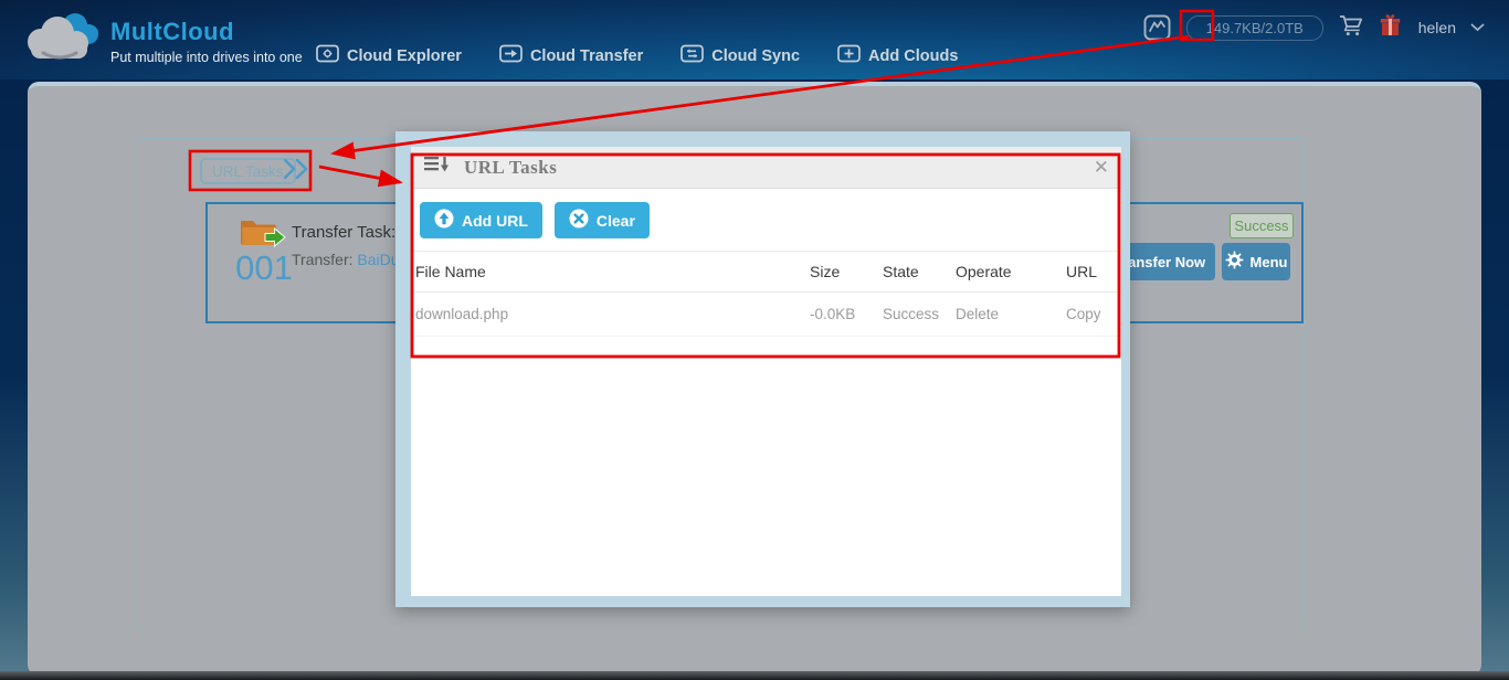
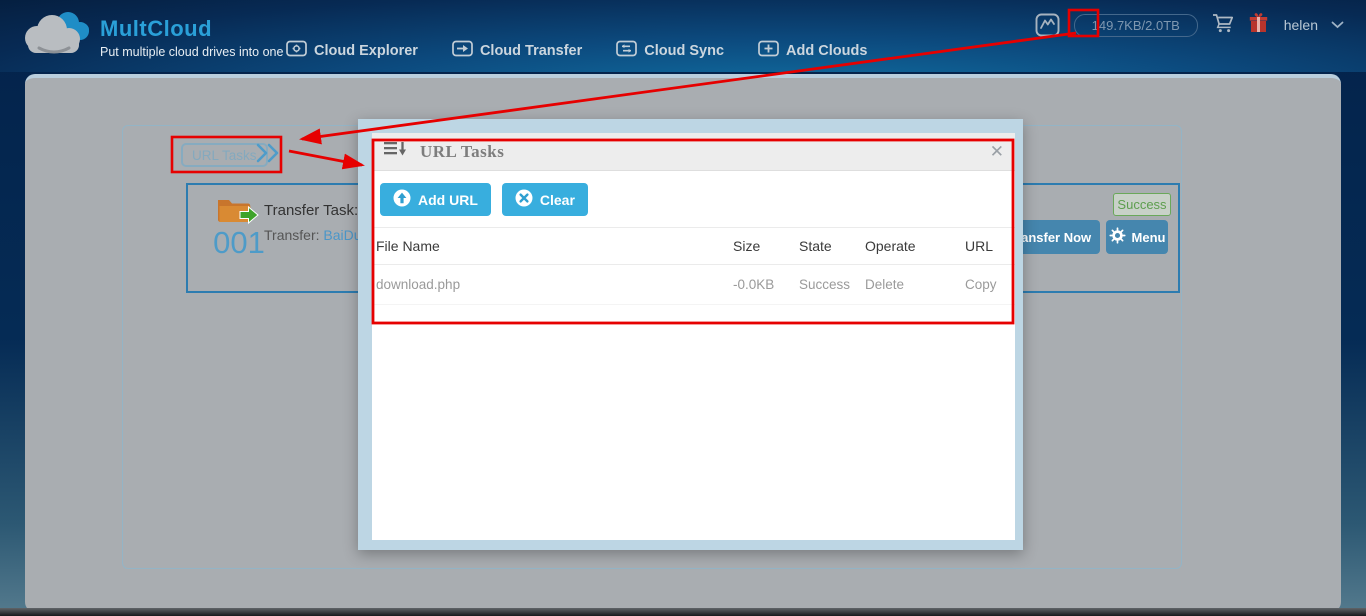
  MultCloud
- Put multiple into drives into one
+ Put multiple cloud drives into one
  Cloud Explorer
  Cloud Transfer
  Cloud Sync
  Add Clouds
  149.7KB/2.0TB
  helen
  URL Tasks
  001
  Transfer Task:
  Transfer: BaiD
  Success
  ansfer Now
  Menu
  URL Tasks
  ✕
  Add URL
  Clear
  File Name	Size	State	Operate	URL
  download.php	-0.0KB	Success	Delete	Copy
